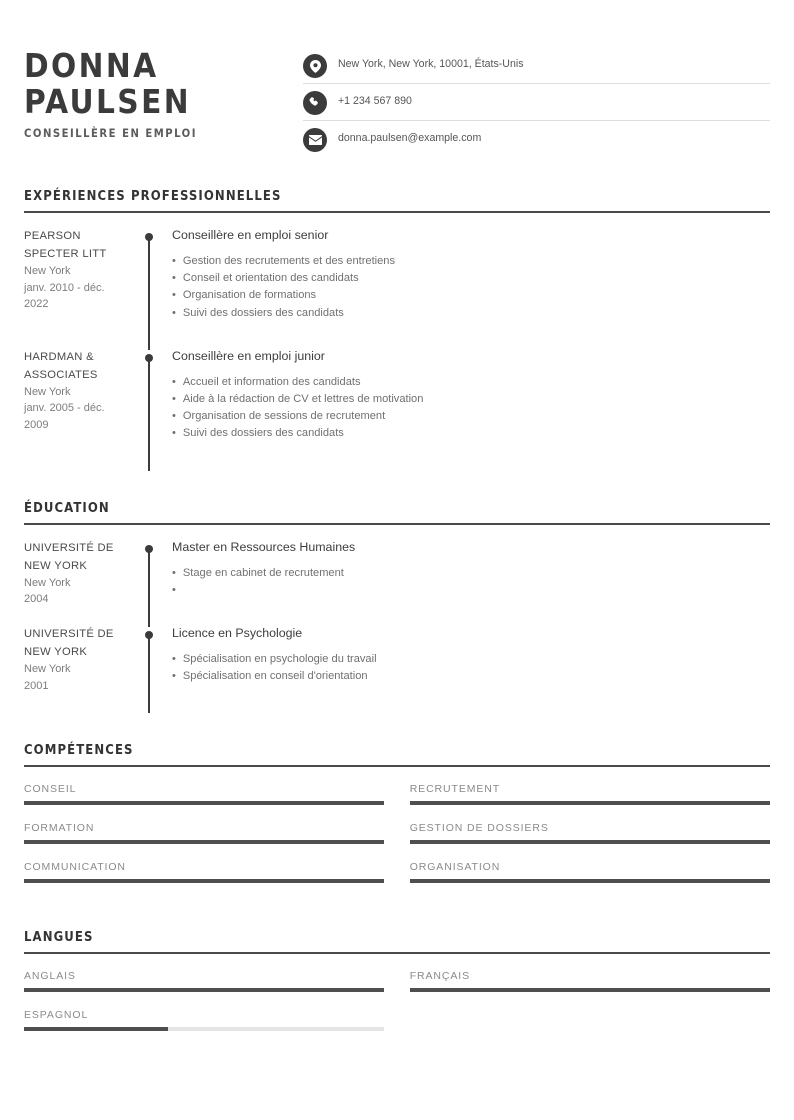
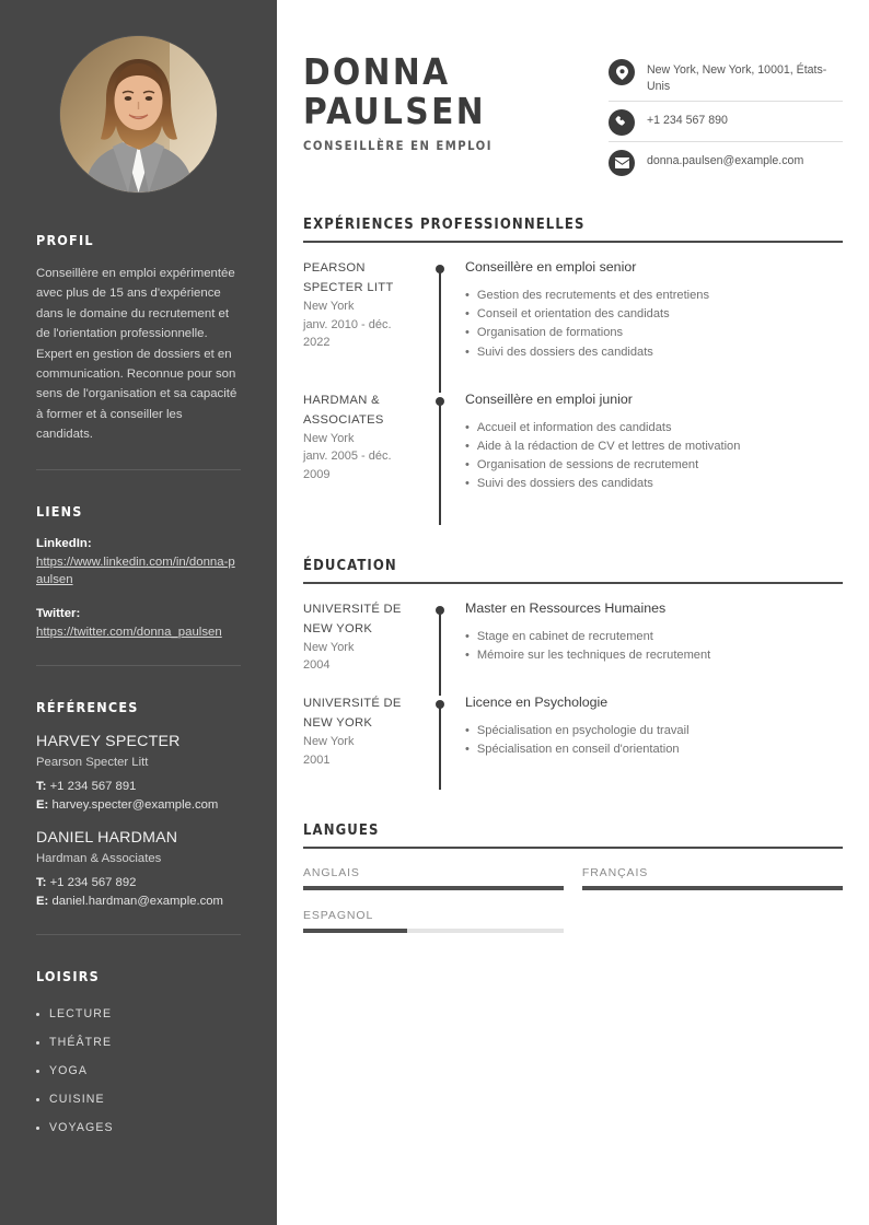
+ PROFIL
+ Conseillère en emploi expérimentée avec plus de 15 ans d'expérience dans le domaine du recrutement et de l'orientation professionnelle. Expert en gestion de dossiers et en communication. Reconnue pour son sens de l'organisation et sa capacité à former et à conseiller les candidats.
+ LIENS
+ LinkedIn:
+ https://www.linkedin.com/in/donna-paulsen
+ Twitter:
+ https://twitter.com/donna_paulsen
+ RÉFÉRENCES
+ HARVEY SPECTER
+ Pearson Specter Litt
+ T: +1 234 567 891
+ E: harvey.specter@example.com
+ DANIEL HARDMAN
+ Hardman & Associates
+ T: +1 234 567 892
+ E: daniel.hardman@example.com
+ LOISIRS
+ LECTURE
+ THÉÂTRE
+ YOGA
+ CUISINE
+ VOYAGES
  DONNA
  PAULSEN
  CONSEILLÈRE EN EMPLOI
  New York, New York, 10001, États-Unis
  +1 234 567 890
  donna.paulsen@example.com
  EXPÉRIENCES PROFESSIONNELLES
  PEARSON SPECTER LITT
  New York
  janv. 2010 - déc. 2022
  Conseillère en emploi senior
  •
  Gestion des recrutements et des entretiens
  •
  Conseil et orientation des candidats
  •
  Organisation de formations
  •
  Suivi des dossiers des candidats
  HARDMAN & ASSOCIATES
  New York
  janv. 2005 - déc. 2009
  Conseillère en emploi junior
  •
  Accueil et information des candidats
  •
  Aide à la rédaction de CV et lettres de motivation
  •
  Organisation de sessions de recrutement
  •
  Suivi des dossiers des candidats
  ÉDUCATION
  UNIVERSITÉ DE NEW YORK
  New York
  2004
  Master en Ressources Humaines
  •
  Stage en cabinet de recrutement
  •
+ Mémoire sur les techniques de recrutement
  UNIVERSITÉ DE NEW YORK
  New York
  2001
  Licence en Psychologie
  •
  Spécialisation en psychologie du travail
  •
  Spécialisation en conseil d'orientation
- COMPÉTENCES
- CONSEIL
- RECRUTEMENT
- FORMATION
- GESTION DE DOSSIERS
- COMMUNICATION
- ORGANISATION
  LANGUES
  ANGLAIS
  FRANÇAIS
  ESPAGNOL
